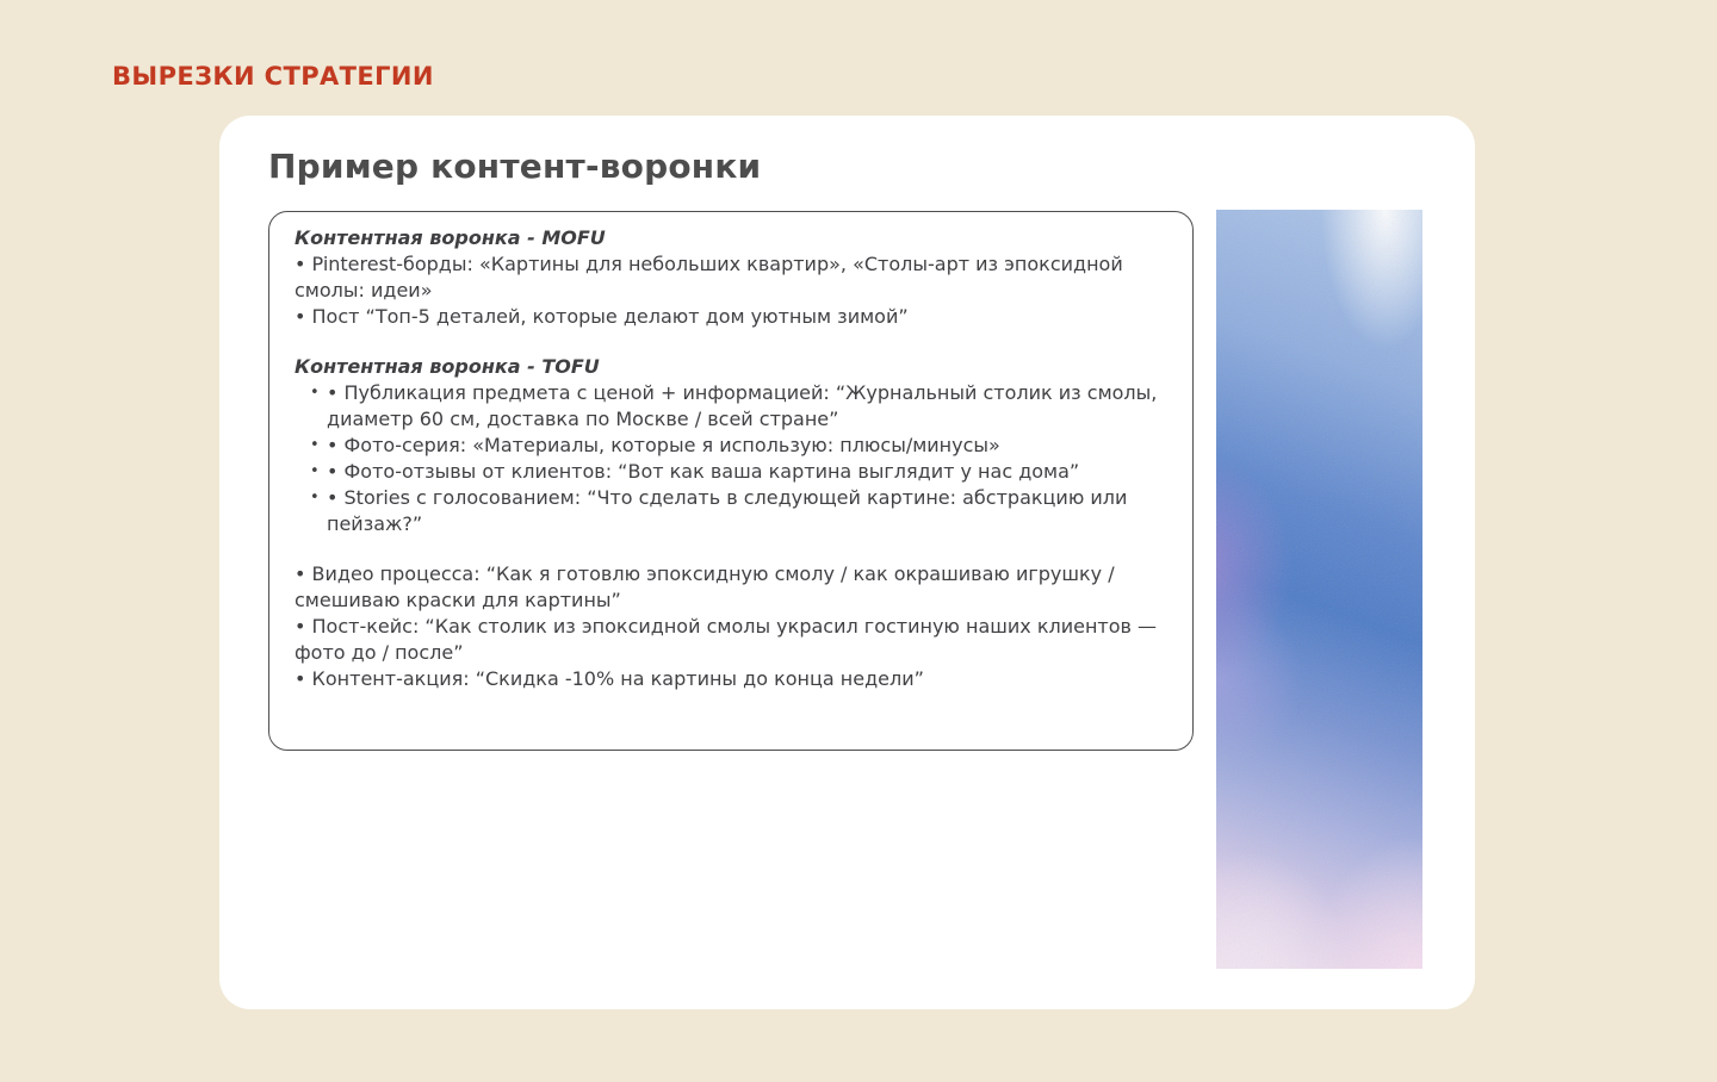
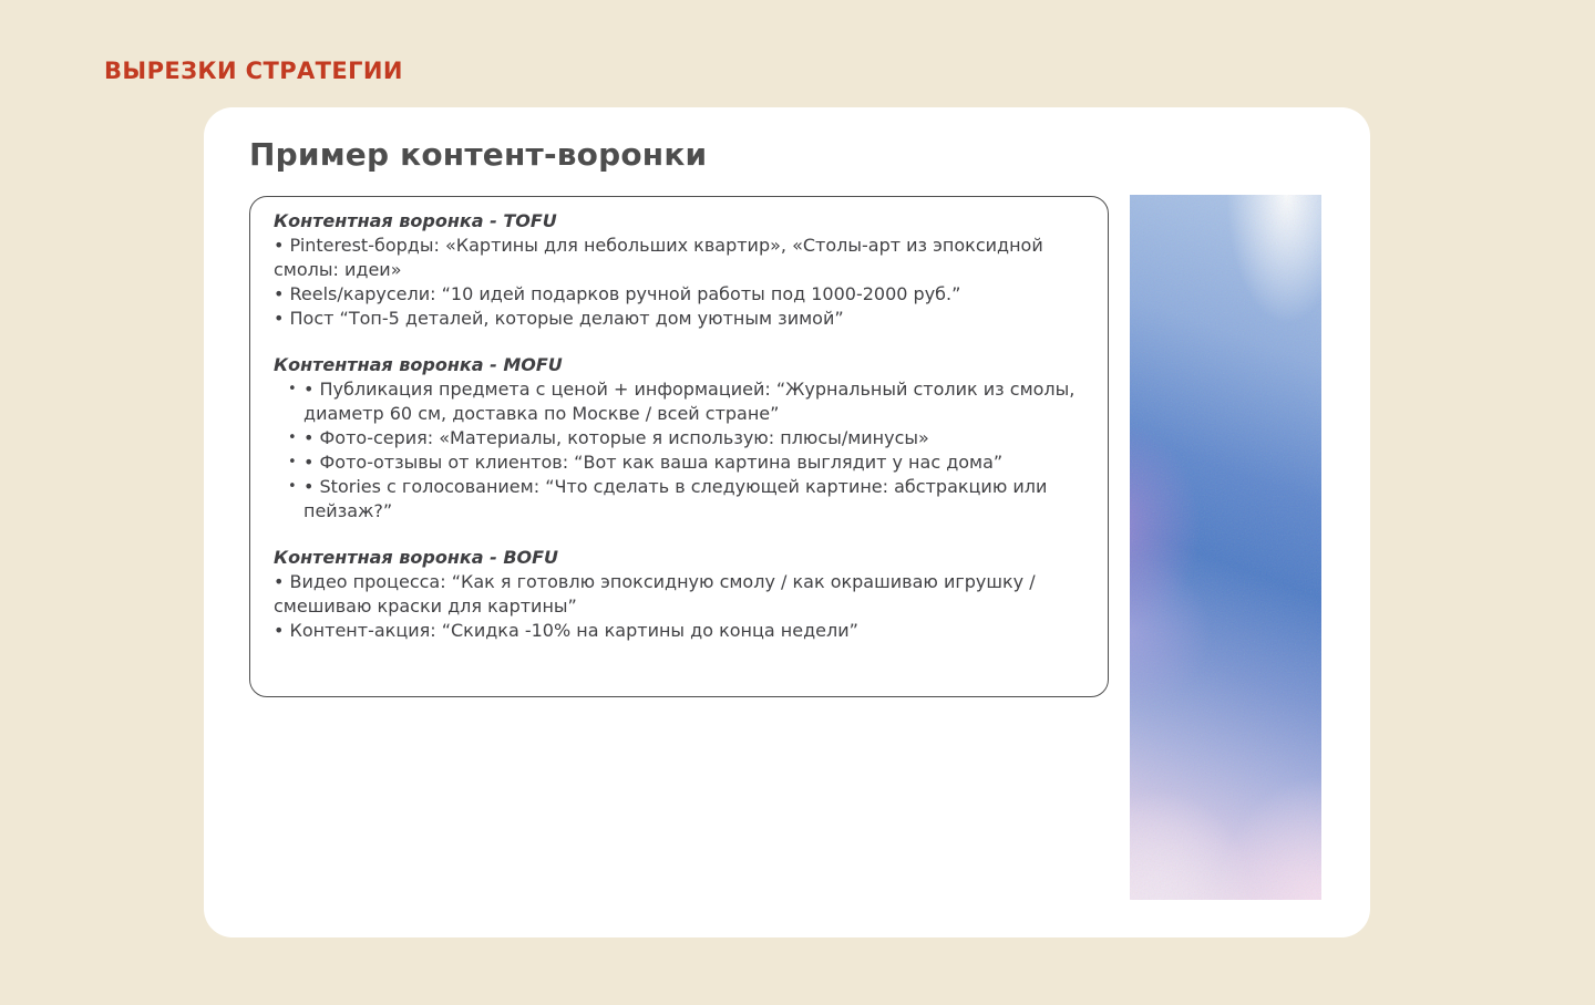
  ВЫРЕЗКИ СТРАТЕГИИ
  Пример контент-воронки
- Контентная воронка - MOFU
+ Контентная воронка - TOFU
  • Pinterest-борды: «Картины для небольших квартир», «Столы-арт из эпоксидной смолы: идеи»
+ • Reels/карусели: “10 идей подарков ручной работы под 1000-2000 руб.”
  • Пост “Топ-5 деталей, которые делают дом уютным зимой”
- Контентная воронка - TOFU
+ Контентная воронка - MOFU
  •
  • Публикация предмета с ценой + информацией: “Журнальный столик из смолы, диаметр 60 см, доставка по Москве / всей стране”
  •
  • Фото-серия: «Материалы, которые я использую: плюсы/минусы»
  •
  • Фото-отзывы от клиентов: “Вот как ваша картина выглядит у нас дома”
  •
  • Stories с голосованием: “Что сделать в следующей картине: абстракцию или пейзаж?”
+ Контентная воронка - BOFU
  • Видео процесса: “Как я готовлю эпоксидную смолу / как окрашиваю игрушку / смешиваю краски для картины”
- • Пост-кейс: “Как столик из эпоксидной смолы украсил гостиную наших клиентов — фото до / после”
  • Контент-акция: “Скидка -10% на картины до конца недели”
